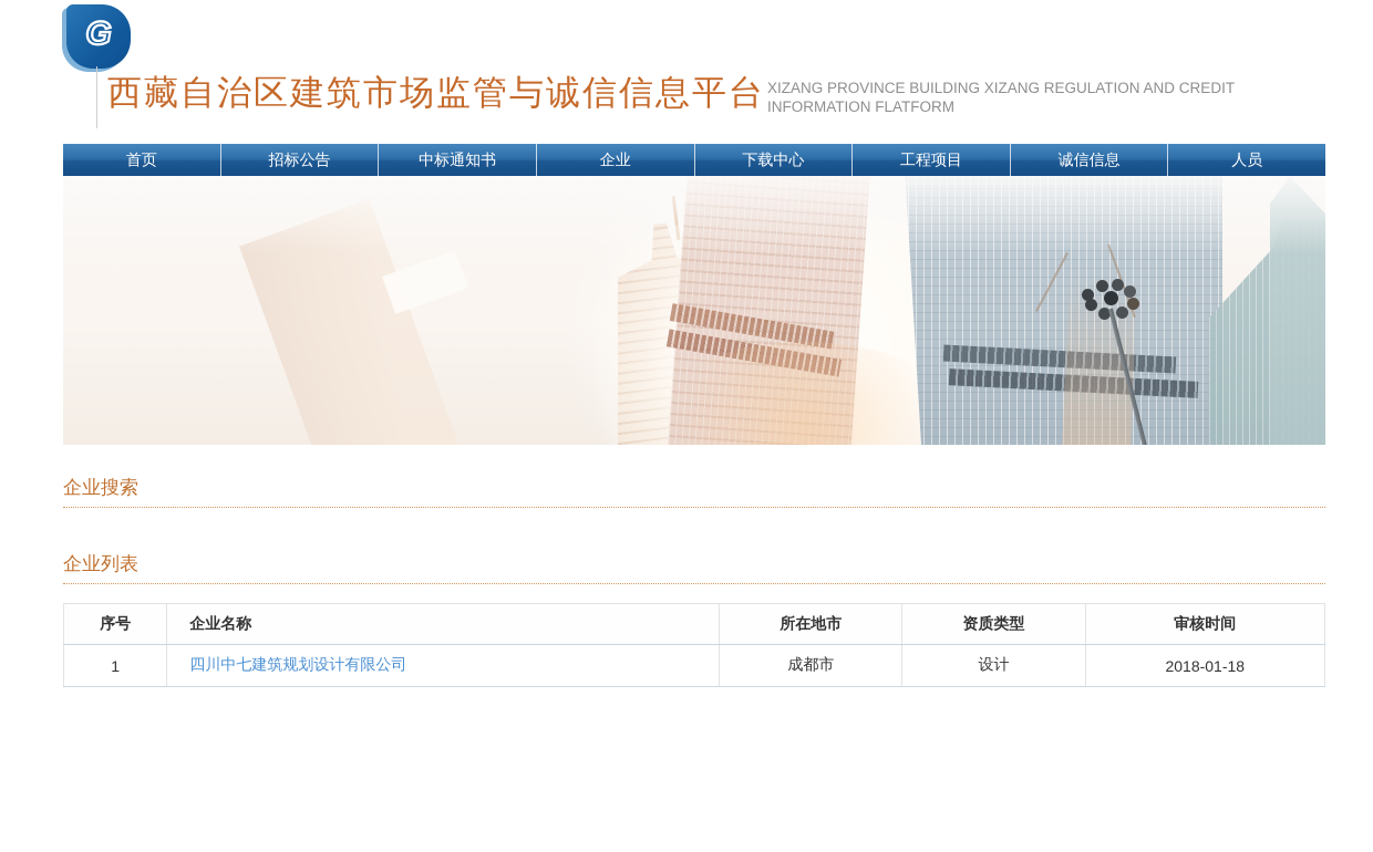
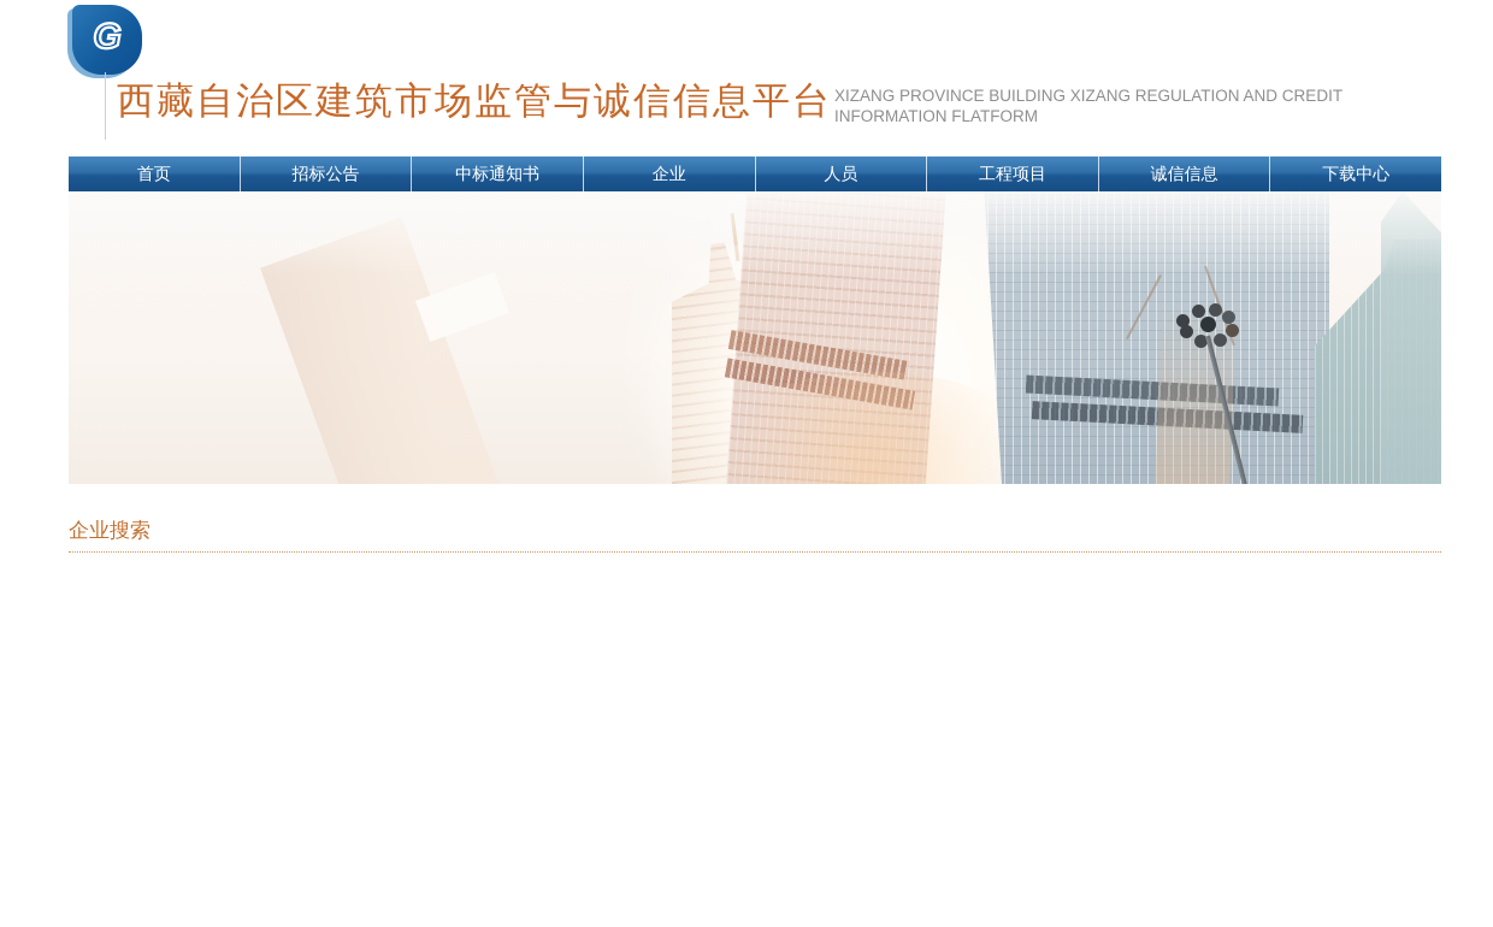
  G
  西藏自治区建筑市场监管与诚信信息平台
  XIZANG PROVINCE BUILDING XIZANG REGULATION AND CREDIT INFORMATION FLATFORM
  首页
  招标公告
  中标通知书
  企业
- 下载中心
+ 人员
  工程项目
  诚信信息
- 人员
+ 下载中心
  企业搜索
- 企业列表
- 序号	企业名称	所在地市	资质类型	审核时间
- 1	四川中七建筑规划设计有限公司	成都市	设计	2018-01-18
